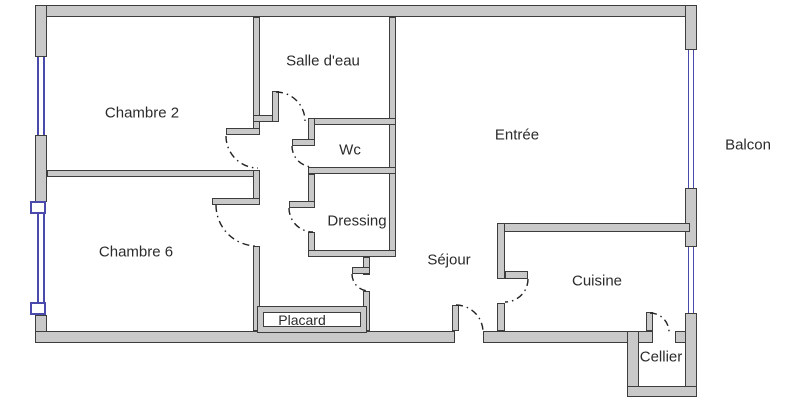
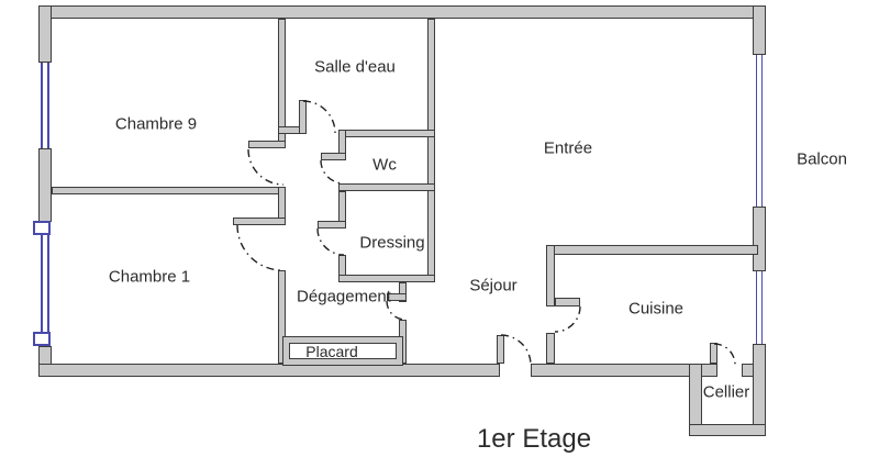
- Chambre 2
+ Chambre 9
  Salle d'eau
  Wc
  Dressing
  Entrée
  Balcon
- Chambre 6
+ Chambre 1
+ Dégagement
  Séjour
  Placard
  Cuisine
  Cellier
+ 1er Etage
